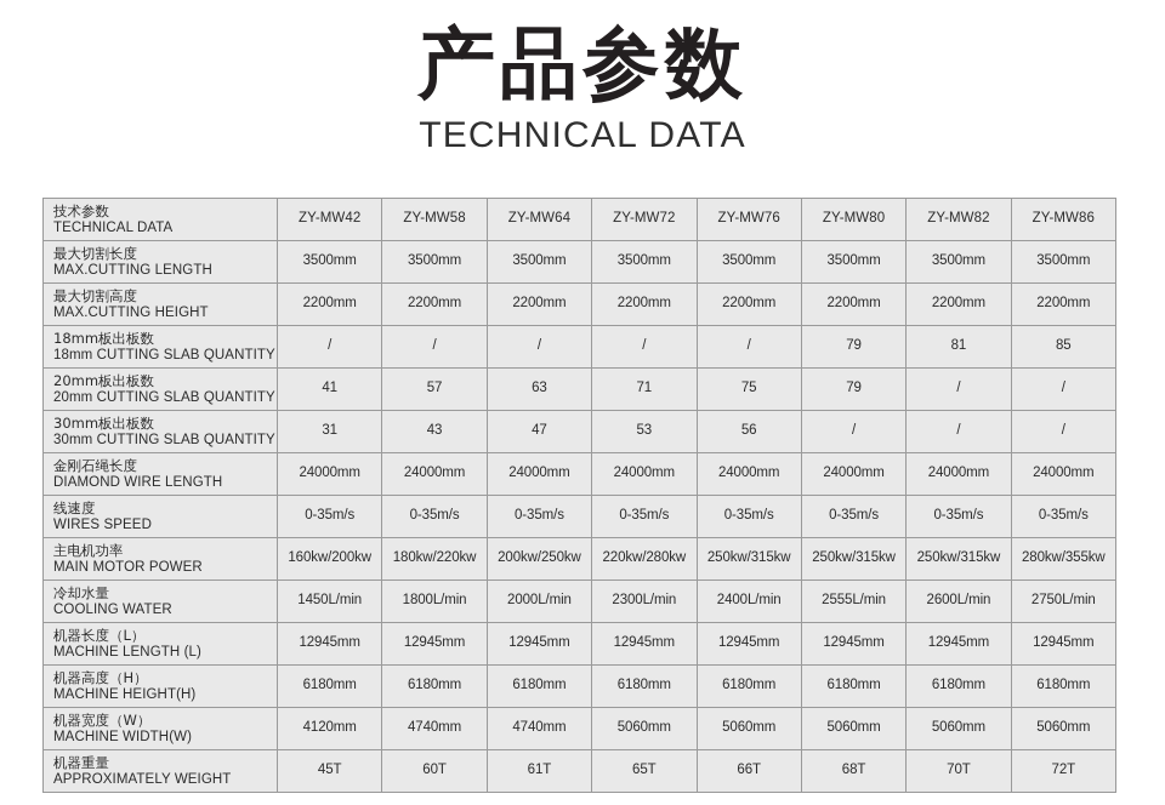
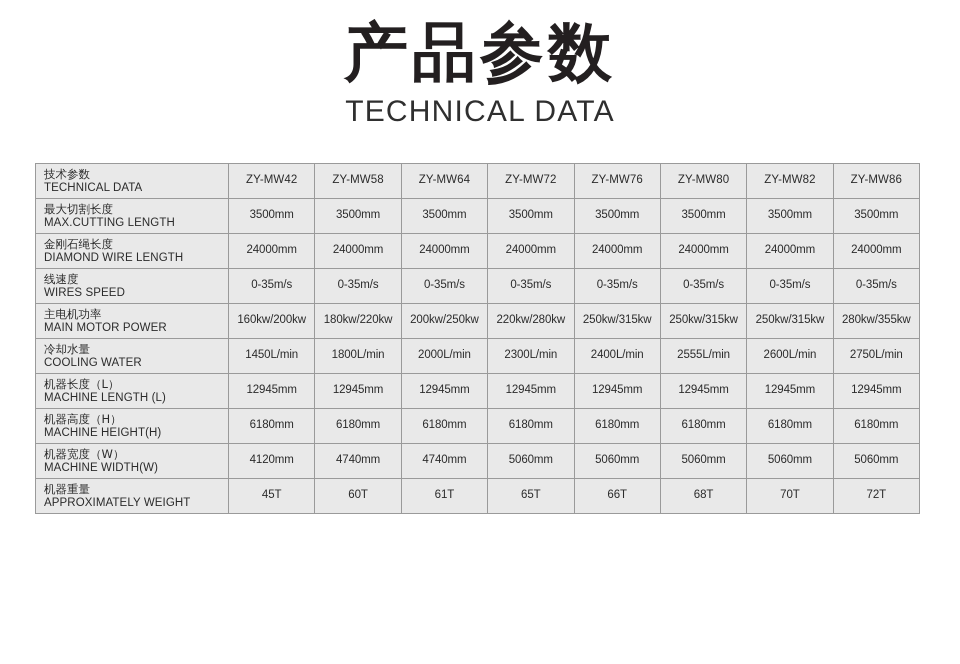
  产品参数
  TECHNICAL DATA
  技术参数TECHNICAL DATA	ZY-MW42	ZY-MW58	ZY-MW64	ZY-MW72	ZY-MW76	ZY-MW80	ZY-MW82	ZY-MW86
  最大切割长度MAX.CUTTING LENGTH	3500mm	3500mm	3500mm	3500mm	3500mm	3500mm	3500mm	3500mm
- 最大切割高度MAX.CUTTING HEIGHT	2200mm	2200mm	2200mm	2200mm	2200mm	2200mm	2200mm	2200mm
- 18mm板出板数18mm CUTTING SLAB QUANTITY	/	/	/	/	/	79	81	85
- 20mm板出板数20mm CUTTING SLAB QUANTITY	41	57	63	71	75	79	/	/
- 30mm板出板数30mm CUTTING SLAB QUANTITY	31	43	47	53	56	/	/	/
  金刚石绳长度DIAMOND WIRE LENGTH	24000mm	24000mm	24000mm	24000mm	24000mm	24000mm	24000mm	24000mm
  线速度WIRES SPEED	0-35m/s	0-35m/s	0-35m/s	0-35m/s	0-35m/s	0-35m/s	0-35m/s	0-35m/s
  主电机功率MAIN MOTOR POWER	160kw/200kw	180kw/220kw	200kw/250kw	220kw/280kw	250kw/315kw	250kw/315kw	250kw/315kw	280kw/355kw
  冷却水量COOLING WATER	1450L/min	1800L/min	2000L/min	2300L/min	2400L/min	2555L/min	2600L/min	2750L/min
  机器长度（L）MACHINE LENGTH (L)	12945mm	12945mm	12945mm	12945mm	12945mm	12945mm	12945mm	12945mm
  机器高度（H）MACHINE HEIGHT(H)	6180mm	6180mm	6180mm	6180mm	6180mm	6180mm	6180mm	6180mm
  机器宽度（W）MACHINE WIDTH(W)	4120mm	4740mm	4740mm	5060mm	5060mm	5060mm	5060mm	5060mm
  机器重量APPROXIMATELY WEIGHT	45T	60T	61T	65T	66T	68T	70T	72T
